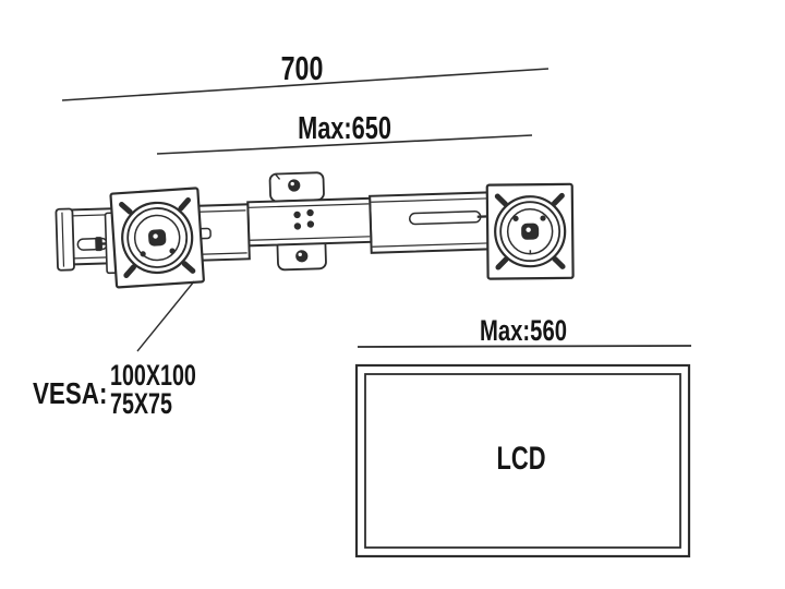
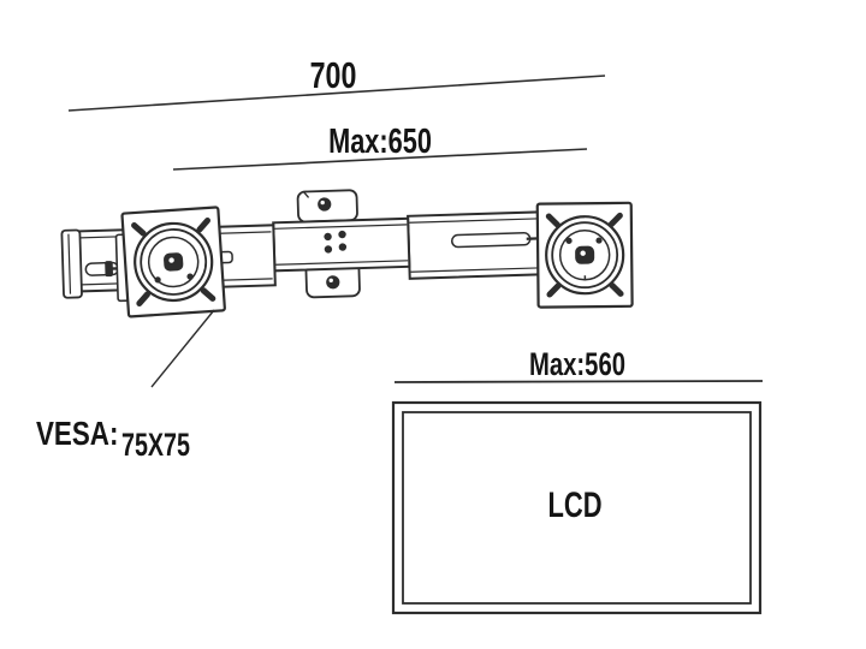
  700
  Max:650
  VESA:
- 100X100
  75X75
  Max:560
  LCD
